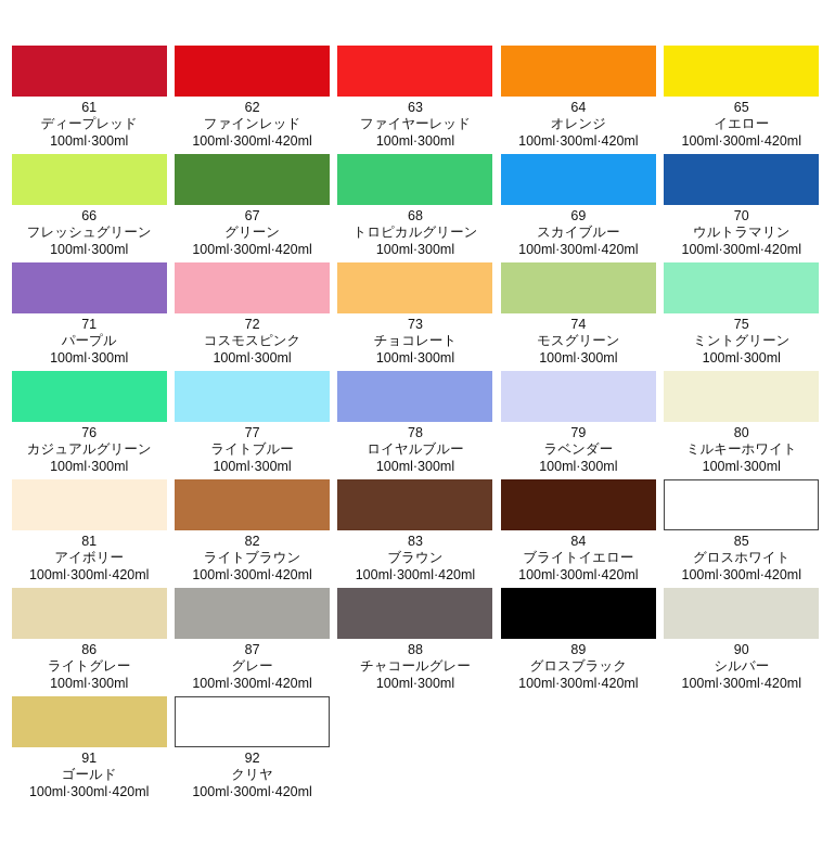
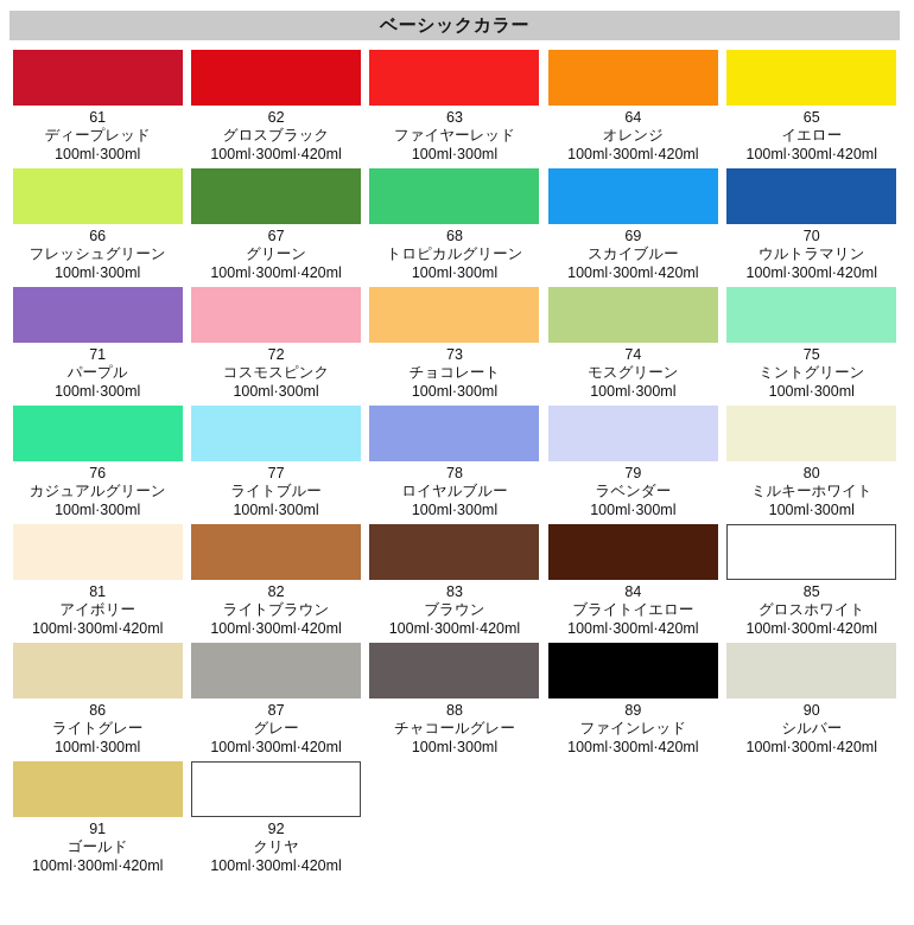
+ ベーシックカラー
  61
  ディープレッド
  100ml·300ml
  62
- ファインレッド
+ グロスブラック
  100ml·300ml·420ml
  63
  ファイヤーレッド
  100ml·300ml
  64
  オレンジ
  100ml·300ml·420ml
  65
  イエロー
  100ml·300ml·420ml
  66
  フレッシュグリーン
  100ml·300ml
  67
  グリーン
  100ml·300ml·420ml
  68
  トロピカルグリーン
  100ml·300ml
  69
  スカイブルー
  100ml·300ml·420ml
  70
  ウルトラマリン
  100ml·300ml·420ml
  71
  パープル
  100ml·300ml
  72
  コスモスピンク
  100ml·300ml
  73
  チョコレート
  100ml·300ml
  74
  モスグリーン
  100ml·300ml
  75
  ミントグリーン
  100ml·300ml
  76
  カジュアルグリーン
  100ml·300ml
  77
  ライトブルー
  100ml·300ml
  78
  ロイヤルブルー
  100ml·300ml
  79
  ラベンダー
  100ml·300ml
  80
  ミルキーホワイト
  100ml·300ml
  81
  アイボリー
  100ml·300ml·420ml
  82
  ライトブラウン
  100ml·300ml·420ml
  83
  ブラウン
  100ml·300ml·420ml
  84
  ブライトイエロー
  100ml·300ml·420ml
  85
  グロスホワイト
  100ml·300ml·420ml
  86
  ライトグレー
  100ml·300ml
  87
  グレー
  100ml·300ml·420ml
  88
  チャコールグレー
  100ml·300ml
  89
- グロスブラック
+ ファインレッド
  100ml·300ml·420ml
  90
  シルバー
  100ml·300ml·420ml
  91
  ゴールド
  100ml·300ml·420ml
  92
  クリヤ
  100ml·300ml·420ml
